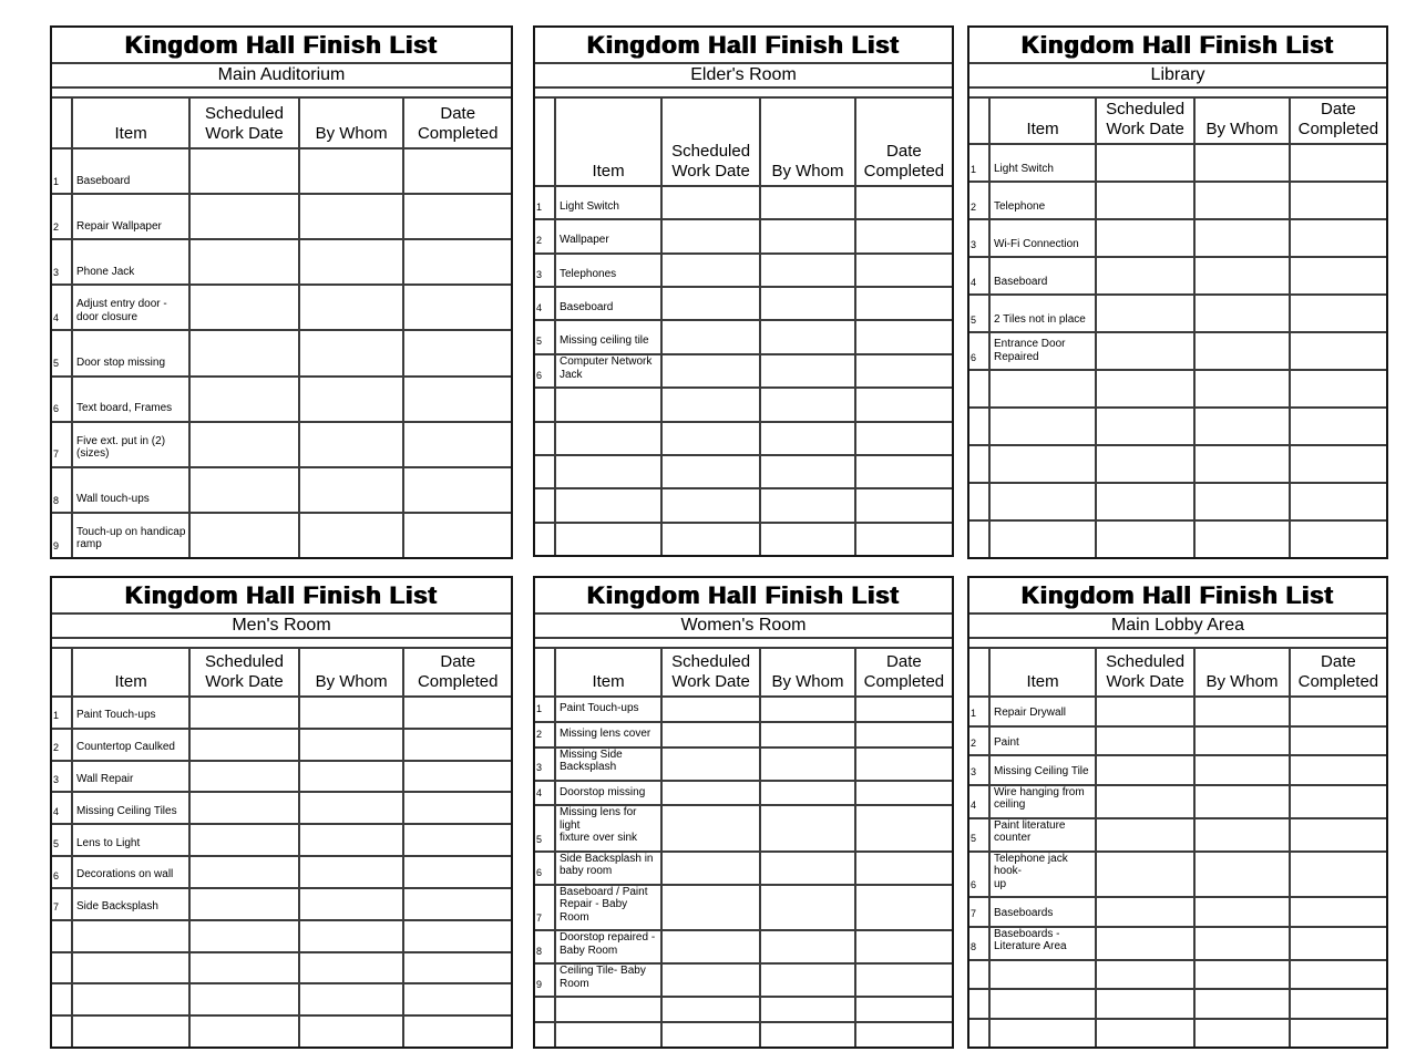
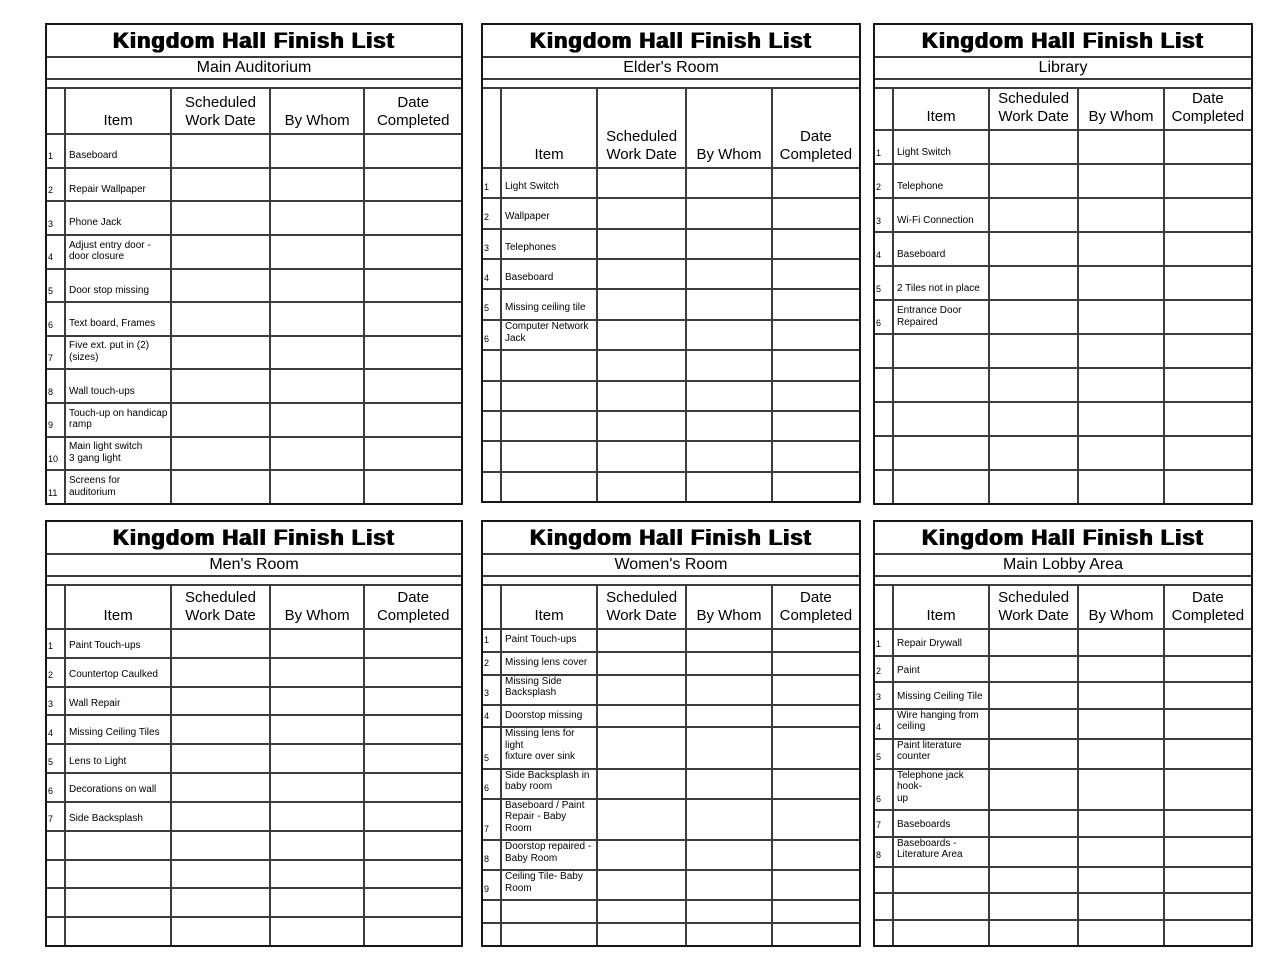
  Kingdom Hall Finish List
  Main Auditorium
  Item
  Scheduled Work Date
  By Whom
  Date Completed
  1
  Baseboard
  2
  Repair Wallpaper
  3
  Phone Jack
  4
  Adjust entry door -
  door closure
  5
  Door stop missing
  6
  Text board, Frames
  7
  Five ext. put in (2)
  (sizes)
  8
  Wall touch-ups
  9
  Touch-up on handicap
  ramp
+ 10
+ Main light switch
+ 3 gang light
+ 11
+ Screens for auditorium
  Kingdom Hall Finish List
  Elder's Room
  Item
  Scheduled Work Date
  By Whom
  Date Completed
  1
  Light Switch
  2
  Wallpaper
  3
  Telephones
  4
  Baseboard
  5
  Missing ceiling tile
  6
  Computer Network
  Jack
  Kingdom Hall Finish List
  Library
  Item
  Scheduled Work Date
  By Whom
  Date Completed
  1
  Light Switch
  2
  Telephone
  3
  Wi-Fi Connection
  4
  Baseboard
  5
  2 Tiles not in place
  6
  Entrance Door
  Repaired
  Kingdom Hall Finish List
  Men's Room
  Item
  Scheduled Work Date
  By Whom
  Date Completed
  1
  Paint Touch-ups
  2
  Countertop Caulked
  3
  Wall Repair
  4
  Missing Ceiling Tiles
  5
  Lens to Light
  6
  Decorations on wall
  7
  Side Backsplash
  Kingdom Hall Finish List
  Women's Room
  Item
  Scheduled Work Date
  By Whom
  Date Completed
  1
  Paint Touch-ups
  2
  Missing lens cover
  3
  Missing Side
  Backsplash
  4
  Doorstop missing
  5
  Missing lens for light
  fixture over sink
  6
  Side Backsplash in
  baby room
  7
  Baseboard / Paint
  Repair - Baby Room
  8
  Doorstop repaired -
  Baby Room
  9
  Ceiling Tile- Baby
  Room
  Kingdom Hall Finish List
  Main Lobby Area
  Item
  Scheduled Work Date
  By Whom
  Date Completed
  1
  Repair Drywall
  2
  Paint
  3
  Missing Ceiling Tile
  4
  Wire hanging from
  ceiling
  5
  Paint literature counter
  6
  Telephone jack hook-
  up
  7
  Baseboards
  8
  Baseboards -
  Literature Area
